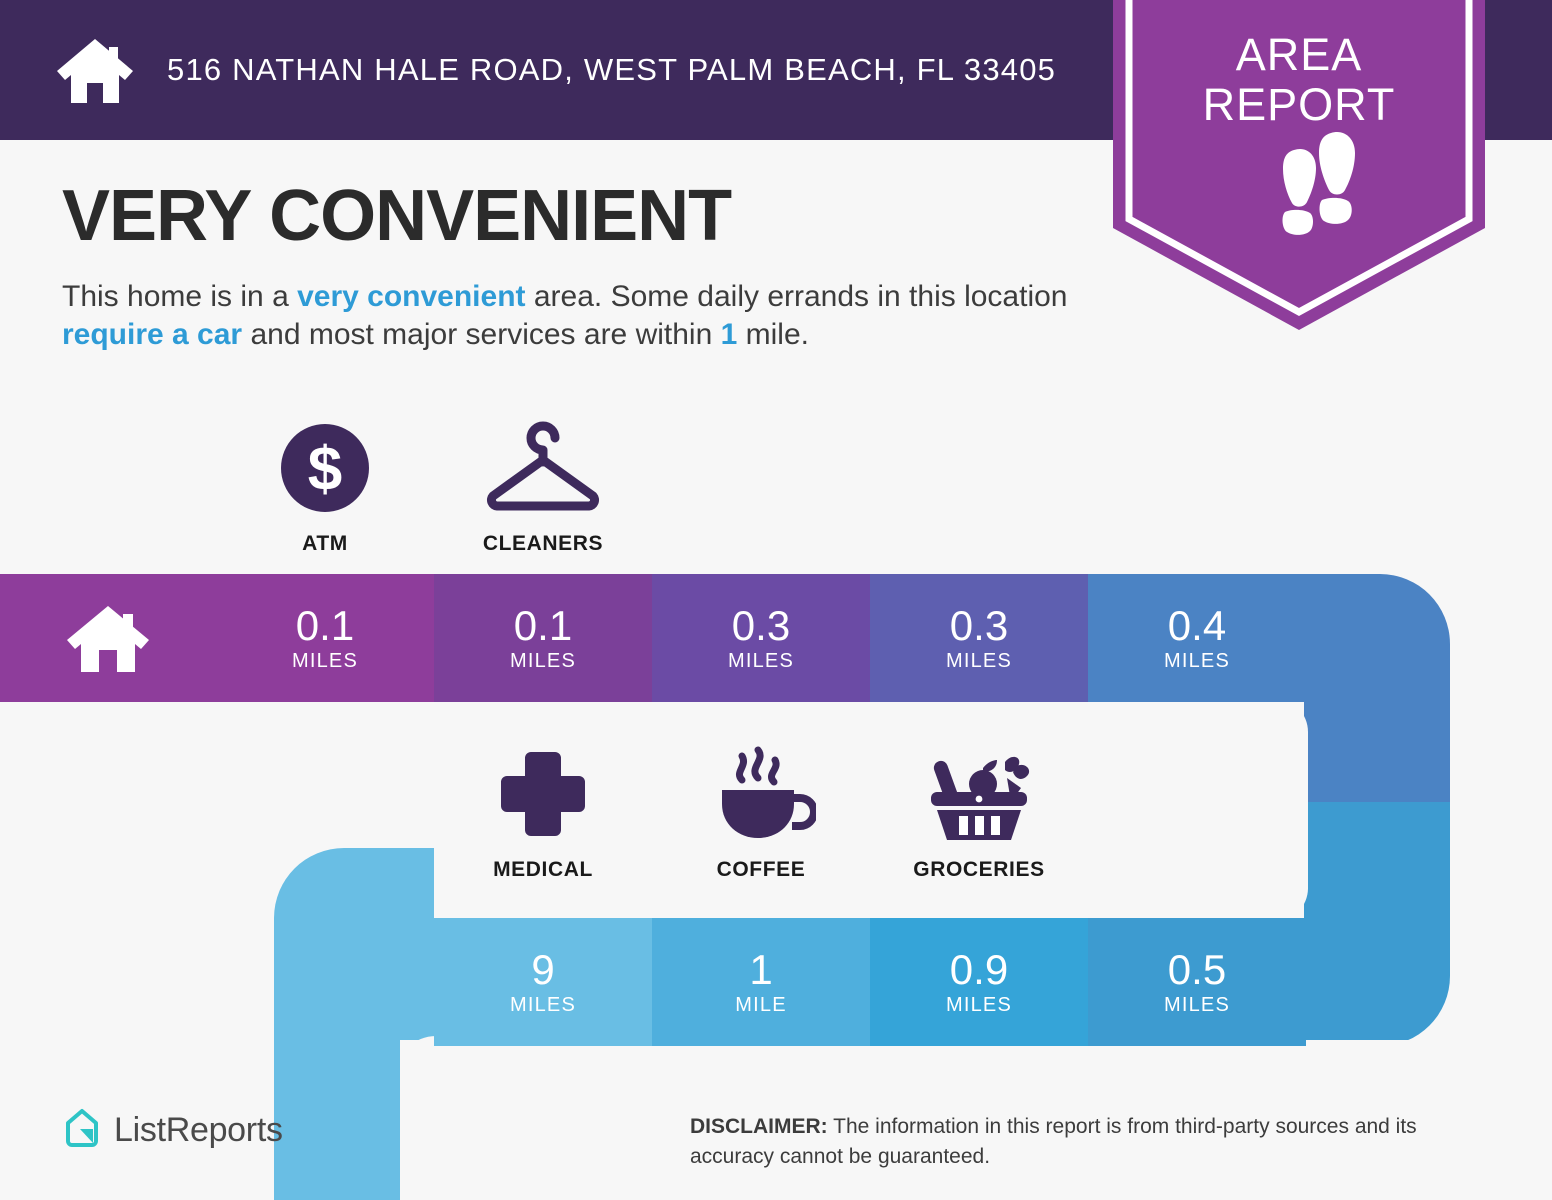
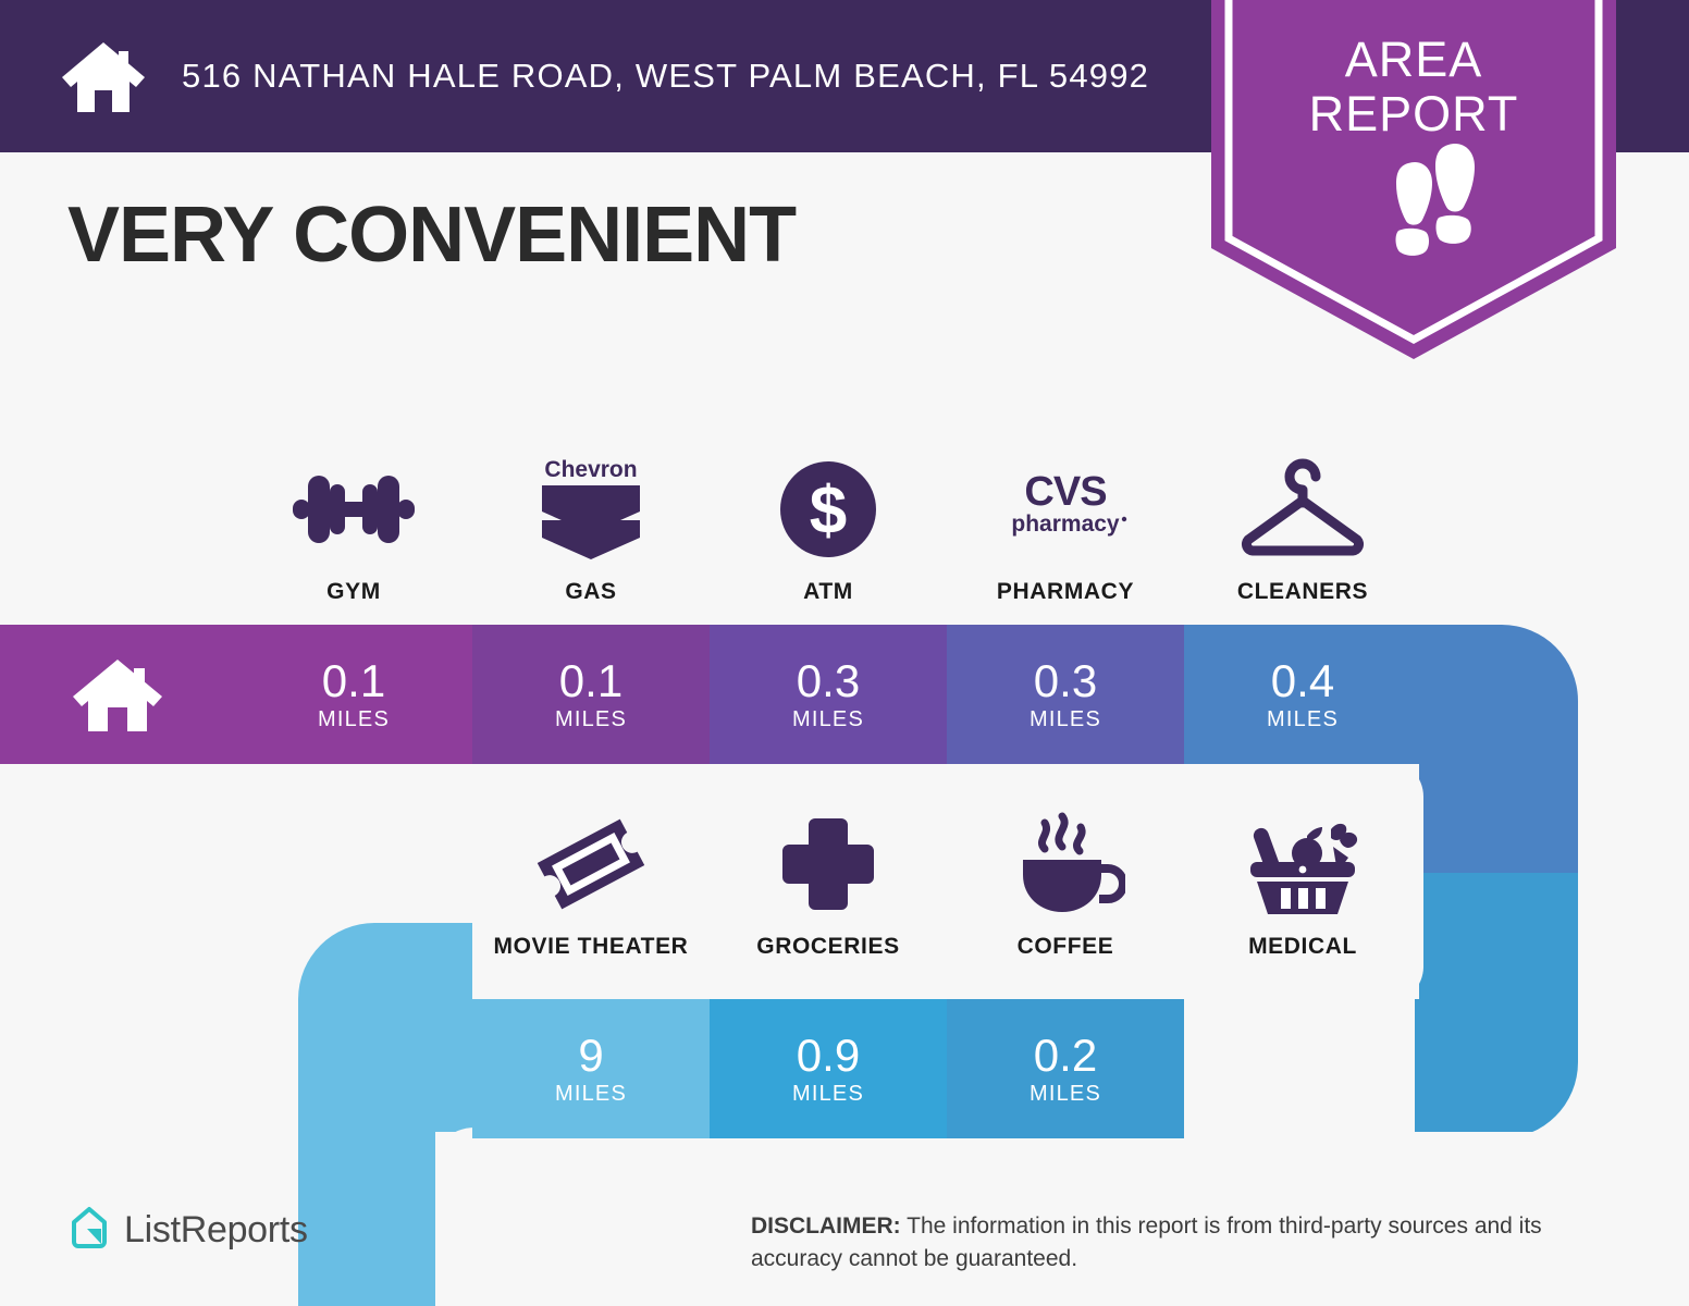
- 516 NATHAN HALE ROAD, WEST PALM BEACH, FL 33405
+ 516 NATHAN HALE ROAD, WEST PALM BEACH, FL 54992
  AREA
  REPORT
  VERY CONVENIENT
- This home is in a very convenient area. Some daily errands in this location require a car and most major services are within 1 mile.
  0.1
  MILES
  0.1
  MILES
  0.3
  MILES
  0.3
  MILES
  0.4
  MILES
  9
  MILES
- 1
- MILE
  0.9
  MILES
- 0.5
+ 0.2
  MILES
+ GYM
+ Chevron
+ GAS
  $
  ATM
+ CVS
+ pharmacy
+ PHARMACY
  CLEANERS
+ MOVIE THEATER
- MEDICAL
+ GROCERIES
  COFFEE
- GROCERIES
+ MEDICAL
  ListReports
  DISCLAIMER: The information in this report is from third-party sources and its accuracy cannot be guaranteed.
